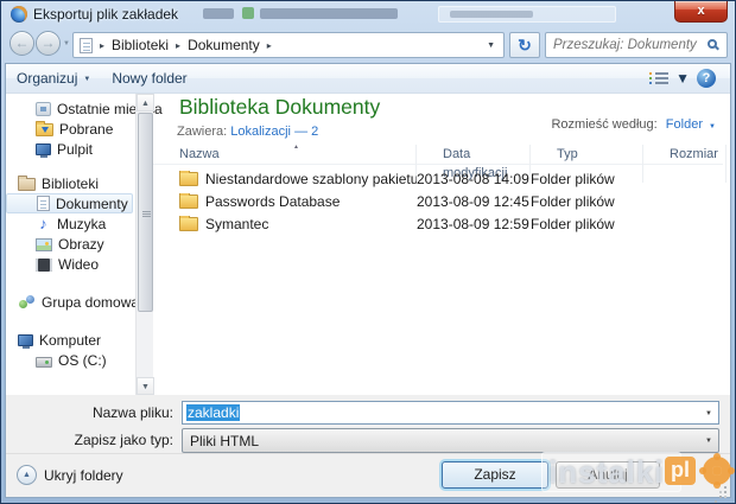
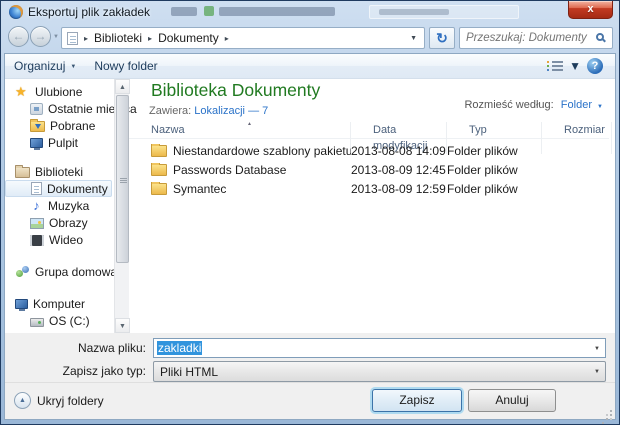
  Eksportuj plik zakładek
  x
  ←
  →
  ▸
  Biblioteki
  ▸
  Dokumenty
  ▸
  ↻
  Przeszukaj: Dokumenty
  Organizuj
  Nowy folder
  ▼
  ?
+ ★
+ Ulubione
  Ostatnie miea
  Pobrane
  Pulpit
  Biblioteki
  Dokumenty
  ♪
  Muzyka
  Obrazy
  Wideo
  Grupa domow
  Komputer
  OS (C:)
  Biblioteka Dokumenty
- Zawiera: Lokalizacji — 2
+ Zawiera: Lokalizacji — 7
  Rozmieść według: Folder
  Nazwa
  Data modyfikacji
  Typ
  Rozmiar
  Niestandardowe szablony pakietu
  2013-08-08 14:09
  Folder plików
  Passwords Database
  2013-08-09 12:45
  Folder plików
  Symantec
  2013-08-09 12:59
  Folder plików
  Nazwa pliku:
  zakladki
  Zapisz jako typ:
  Pliki HTML
  Ukryj foldery
  Zapisz
  Anuluj
- instalki
- pl
